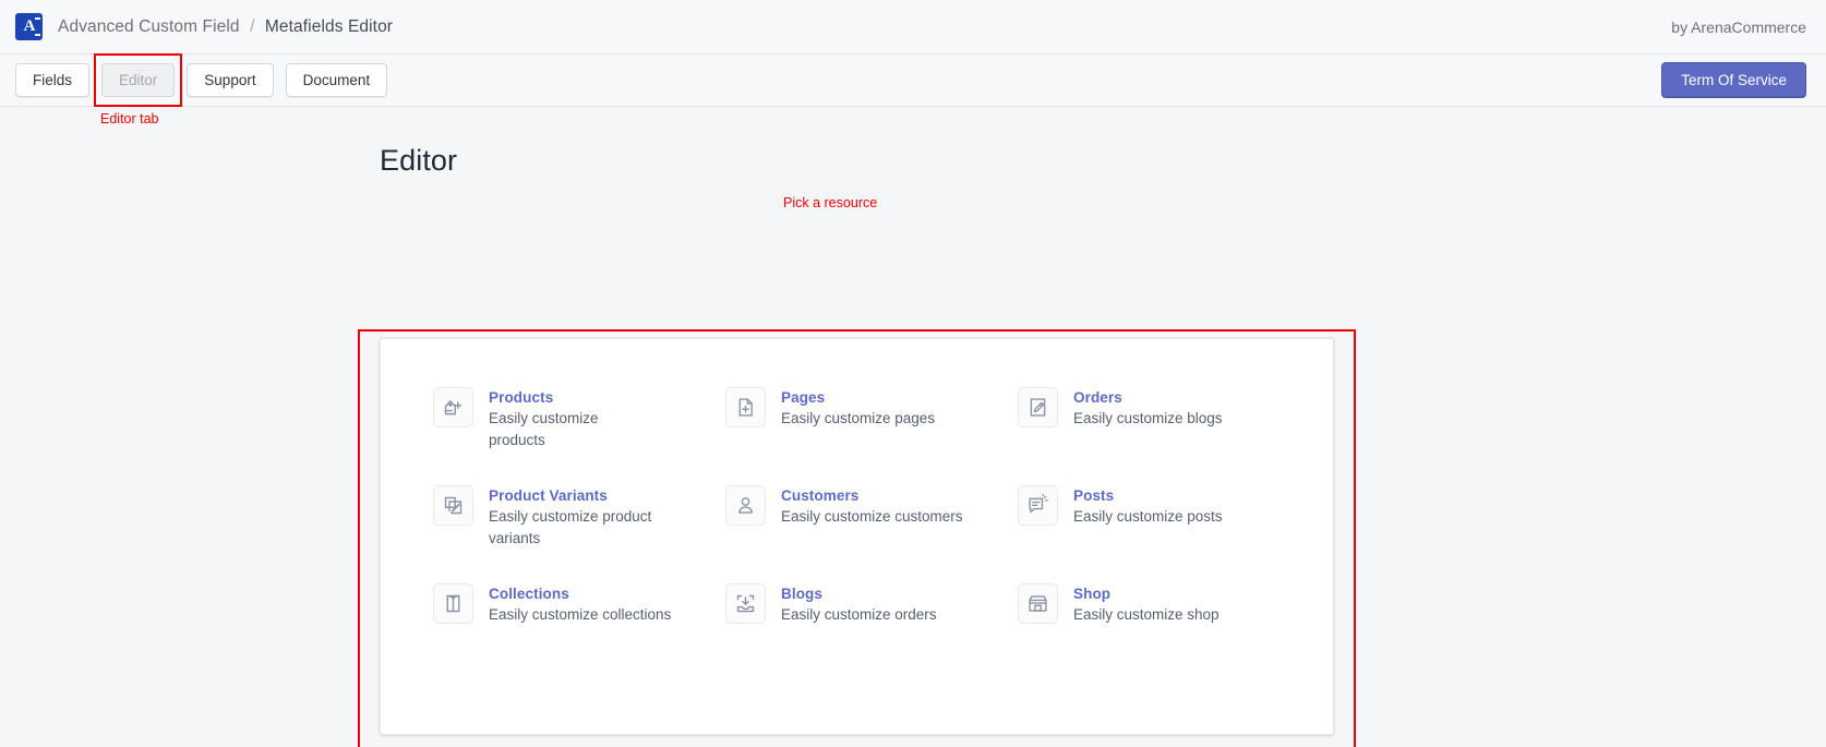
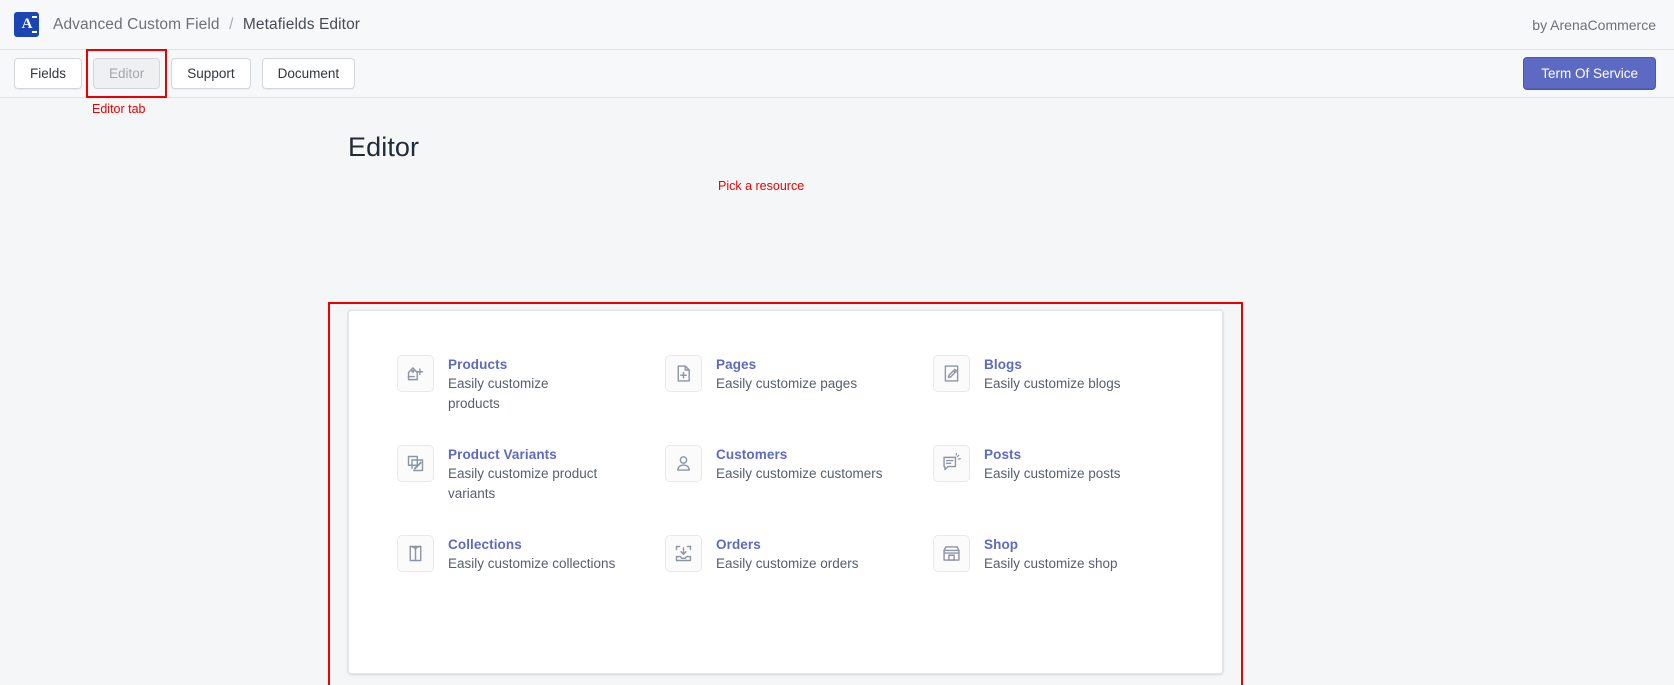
  A
  Advanced Custom Field / Metafields Editor
  by ArenaCommerce
  Fields
  Editor
  Support
  Document
  Editor tab
  Term Of Service
  Editor
  Pick a resource
  Products
  Easily customize products
  Pages
  Easily customize pages
- Orders
+ Blogs
  Easily customize blogs
  Product Variants
  Easily customize product variants
  Customers
  Easily customize customers
  Posts
  Easily customize posts
  Collections
  Easily customize collections
- Blogs
+ Orders
  Easily customize orders
  Shop
  Easily customize shop
